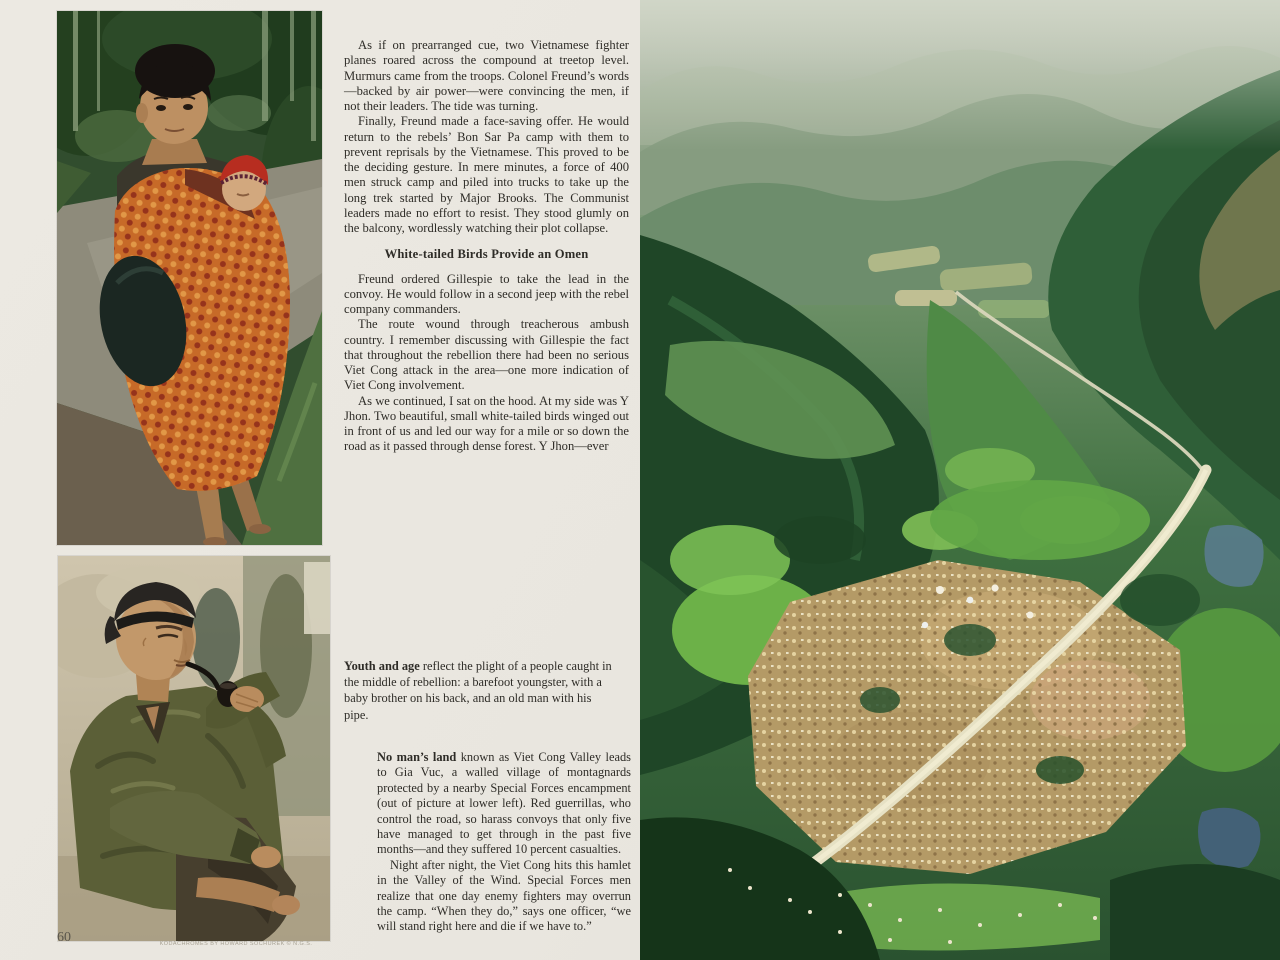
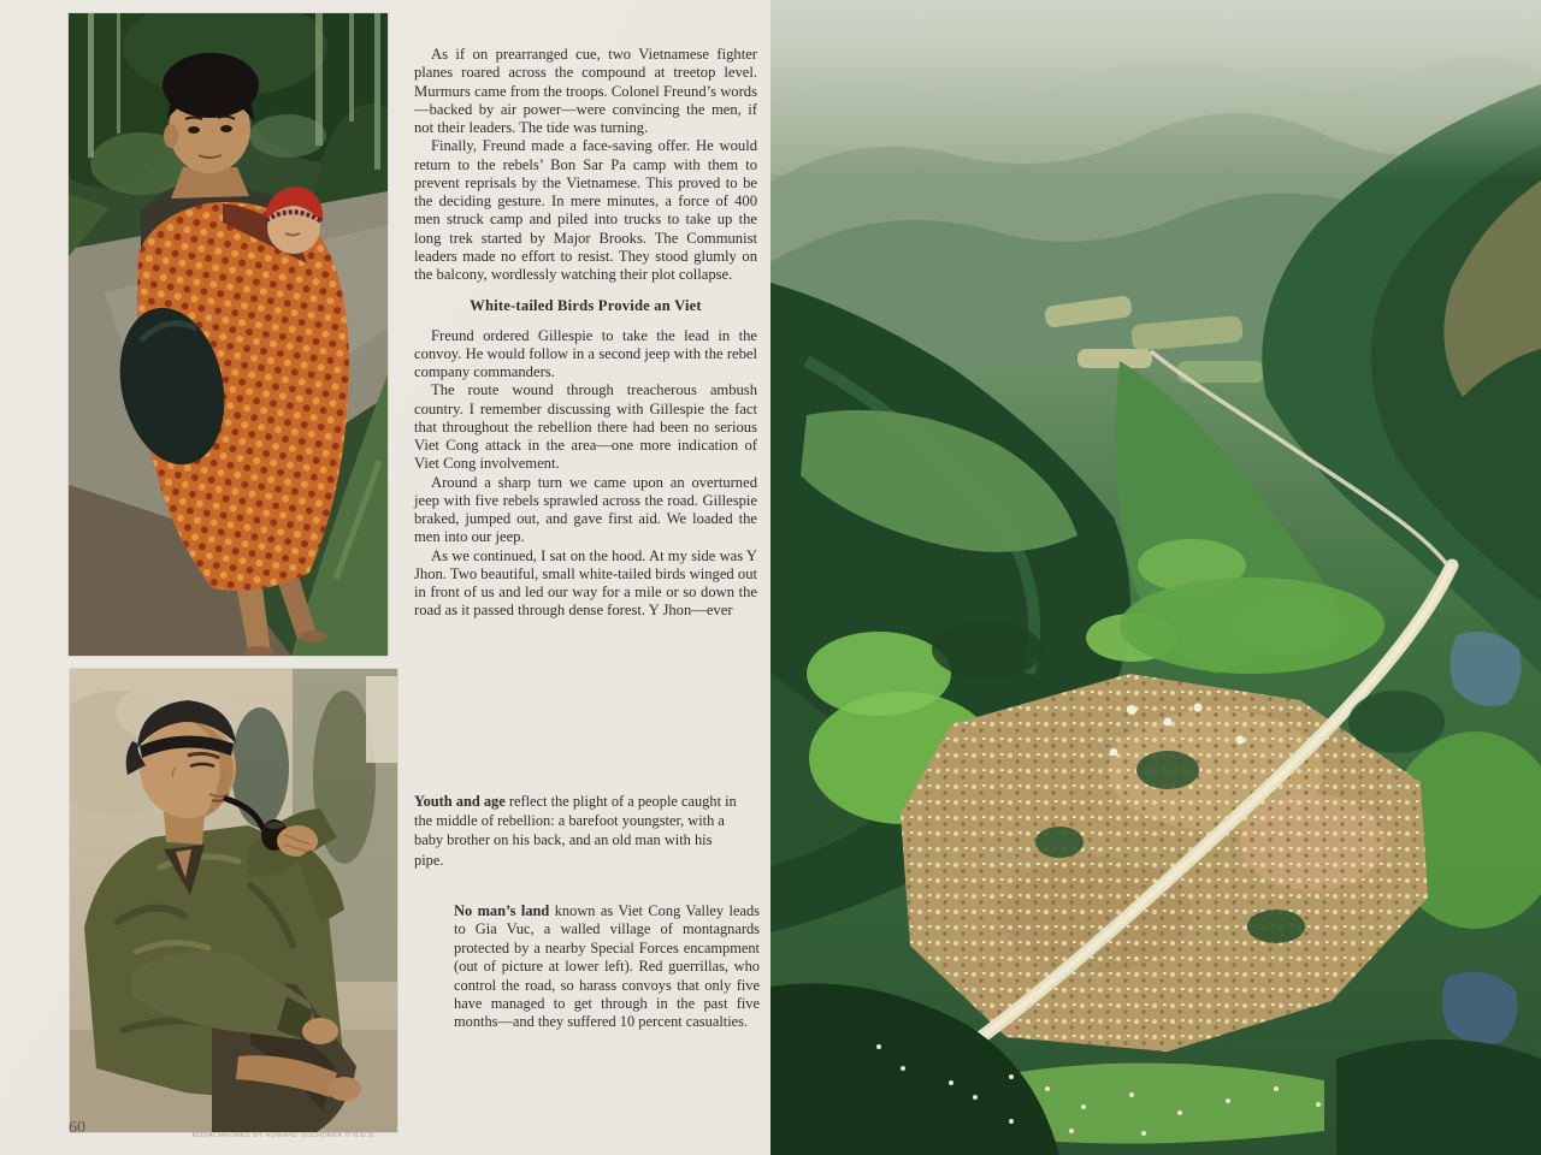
  As if on prearranged cue, two Vietnamese fighter planes roared across the compound at treetop level. Murmurs came from the troops. Colonel Freund’s words—backed by air power—were convincing the men, if not their leaders. The tide was turning.
  Finally, Freund made a face-saving offer. He would return to the rebels’ Bon Sar Pa camp with them to prevent reprisals by the Vietnamese. This proved to be the deciding gesture. In mere minutes, a force of 400 men struck camp and piled into trucks to take up the long trek started by Major Brooks. The Communist leaders made no effort to resist. They stood glumly on the balcony, wordlessly watching their plot collapse.
- White-tailed Birds Provide an Omen
+ White-tailed Birds Provide an Viet
  Freund ordered Gillespie to take the lead in the convoy. He would follow in a second jeep with the rebel company commanders.
  The route wound through treacherous ambush country. I remember discussing with Gillespie the fact that throughout the rebellion there had been no serious Viet Cong attack in the area—one more indication of Viet Cong involvement.
+ Around a sharp turn we came upon an overturned jeep with five rebels sprawled across the road. Gillespie braked, jumped out, and gave first aid. We loaded the men into our jeep.
  As we continued, I sat on the hood. At my side was Y Jhon. Two beautiful, small white-tailed birds winged out in front of us and led our way for a mile or so down the road as it passed through dense forest. Y Jhon—ever
  Youth and age reflect the plight of a people caught in the middle of rebellion: a barefoot youngster, with a baby brother on his back, and an old man with his pipe.
  No man’s land known as Viet Cong Valley leads to Gia Vuc, a walled village of montagnards protected by a nearby Special Forces encampment (out of picture at lower left). Red guerrillas, who control the road, so harass convoys that only five have managed to get through in the past five months—and they suffered 10 percent casualties.
- Night after night, the Viet Cong hits this hamlet in the Valley of the Wind. Special Forces men realize that one day enemy fighters may overrun the camp. “When they do,” says one officer, “we will stand right here and die if we have to.”
  60
